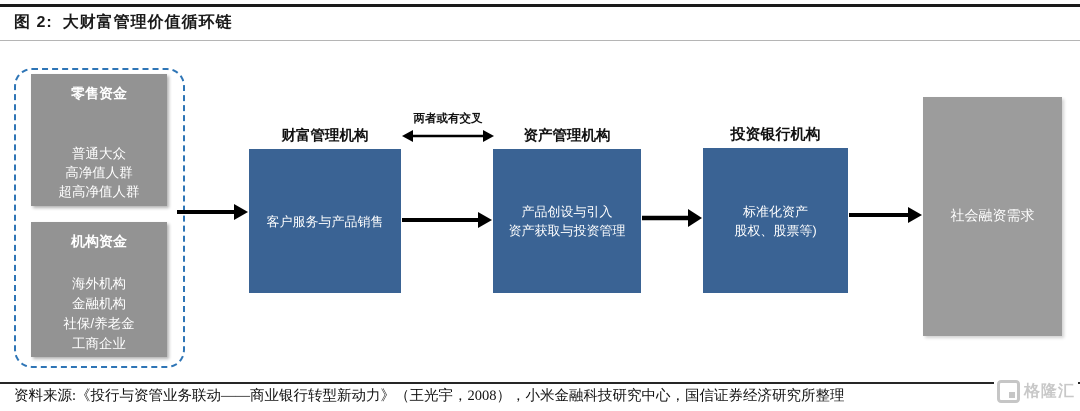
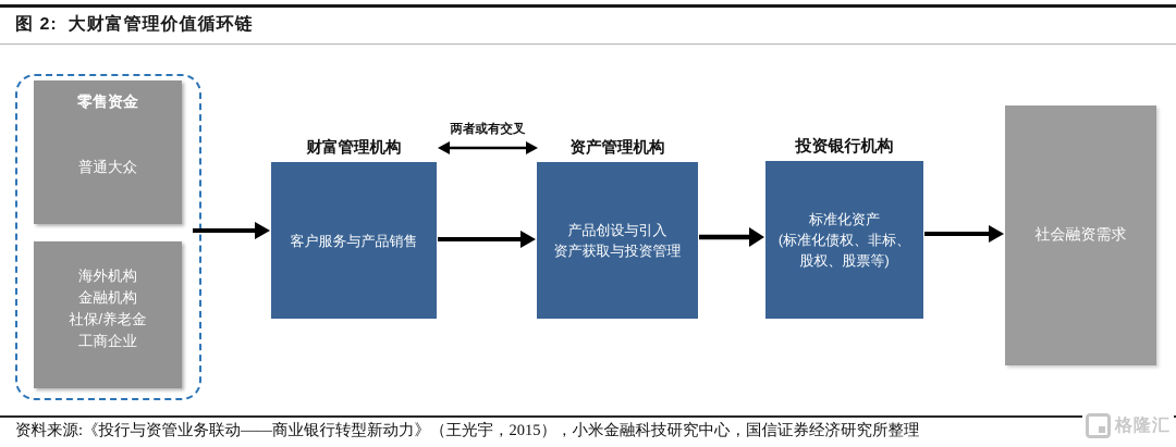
  图 2: 大财富管理价值循环链
  零售资金
  普通大众
- 高净值人群
- 超高净值人群
- 机构资金
  海外机构
  金融机构
  社保/养老金
  工商企业
  财富管理机构
  资产管理机构
  投资银行机构
  两者或有交叉
  客户服务与产品销售
  产品创设与引入
  资产获取与投资管理
  标准化资产
+ (标准化债权、非标、
  股权、股票等)
  社会融资需求
- 资料来源:《投行与资管业务联动——商业银行转型新动力》（王光宇，2008），小米金融科技研究中心，国信证券经济研究所整理
+ 资料来源:《投行与资管业务联动——商业银行转型新动力》（王光宇，2015），小米金融科技研究中心，国信证券经济研究所整理
  格隆汇
